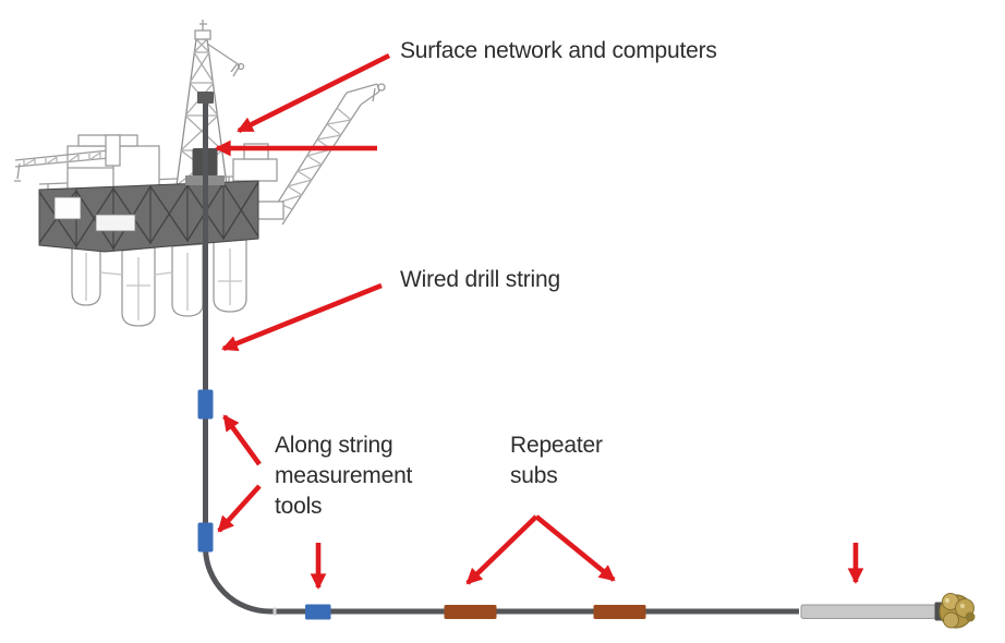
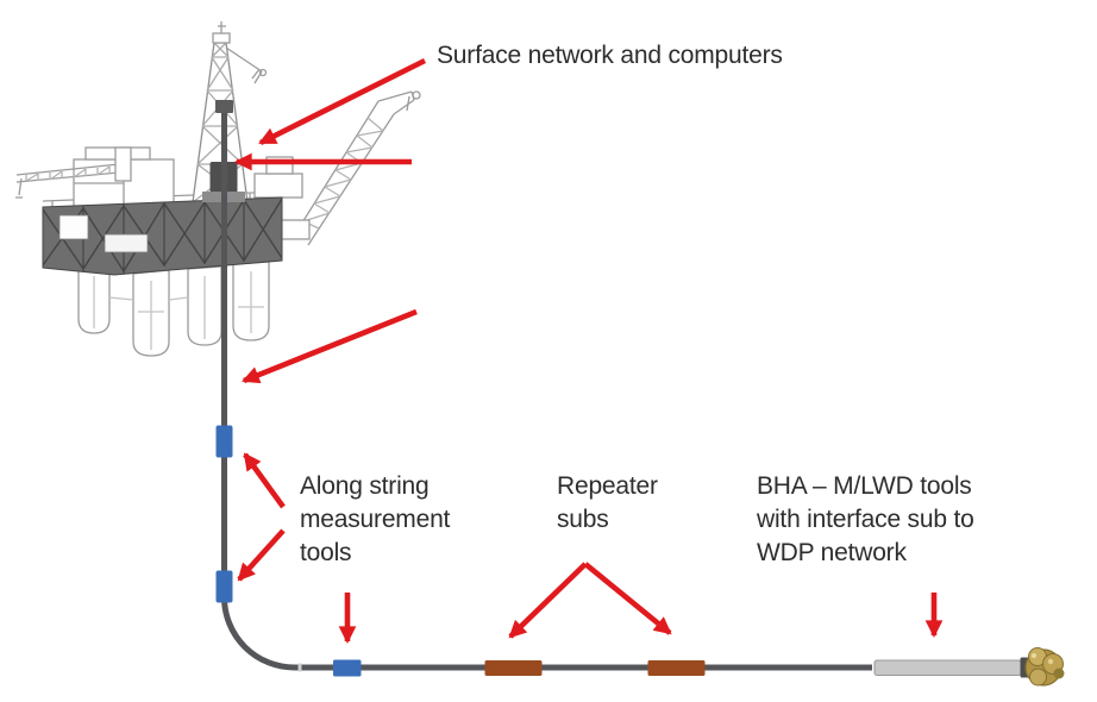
  Surface network and computers
- Wired drill string
  Along string
  measurement
  tools
  Repeater
  subs
+ BHA – M/LWD tools
+ with interface sub to
+ WDP network
